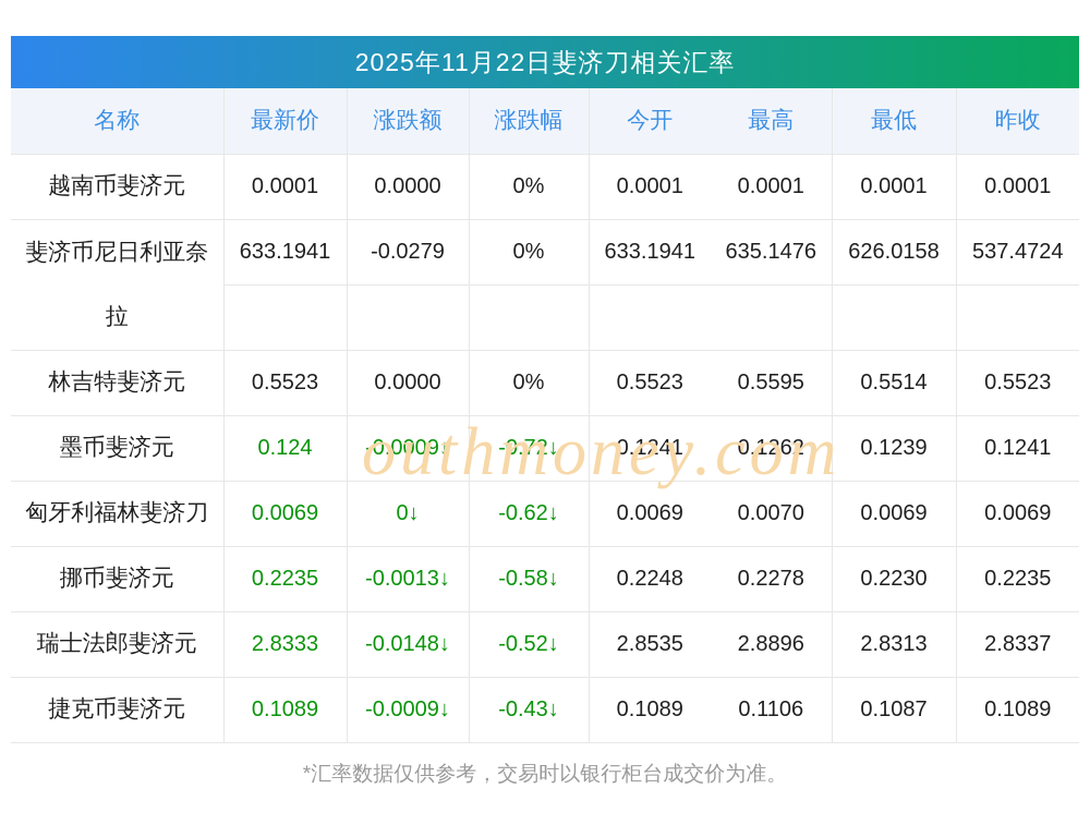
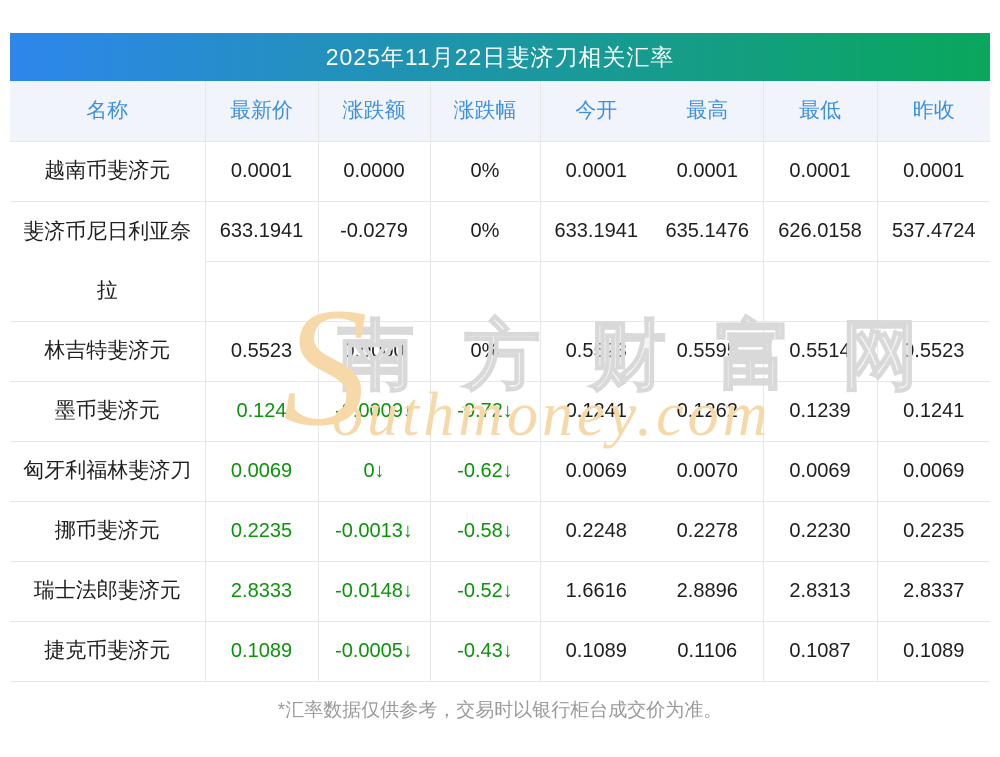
  2025年11月22日斐济刀相关汇率
  名称	最新价	涨跌额	涨跌幅	今开	最高	最低	昨收
  越南币斐济元	0.0001	0.0000	0%	0.0001	0.0001	0.0001	0.0001
  斐济币尼日利亚奈拉	633.1941	-0.0279	0%	633.1941	635.1476	626.0158	537.4724
  林吉特斐济元	0.5523	0.0000	0%	0.5523	0.5595	0.5514	0.5523
  墨币斐济元	0.124	-0.0009↓	-0.72↓	0.1241	0.1262	0.1239	0.1241
  匈牙利福林斐济刀	0.0069	0↓	-0.62↓	0.0069	0.0070	0.0069	0.0069
  挪币斐济元	0.2235	-0.0013↓	-0.58↓	0.2248	0.2278	0.2230	0.2235
- 瑞士法郎斐济元	2.8333	-0.0148↓	-0.52↓	2.8535	2.8896	2.8313	2.8337
+ 瑞士法郎斐济元	2.8333	-0.0148↓	-0.52↓	1.6616	2.8896	2.8313	2.8337
- 捷克币斐济元	0.1089	-0.0009↓	-0.43↓	0.1089	0.1106	0.1087	0.1089
+ 捷克币斐济元	0.1089	-0.0005↓	-0.43↓	0.1089	0.1106	0.1087	0.1089
  *汇率数据仅供参考，交易时以银行柜台成交价为准。
+ 南方财富网
+ S
  outhmoney.com
